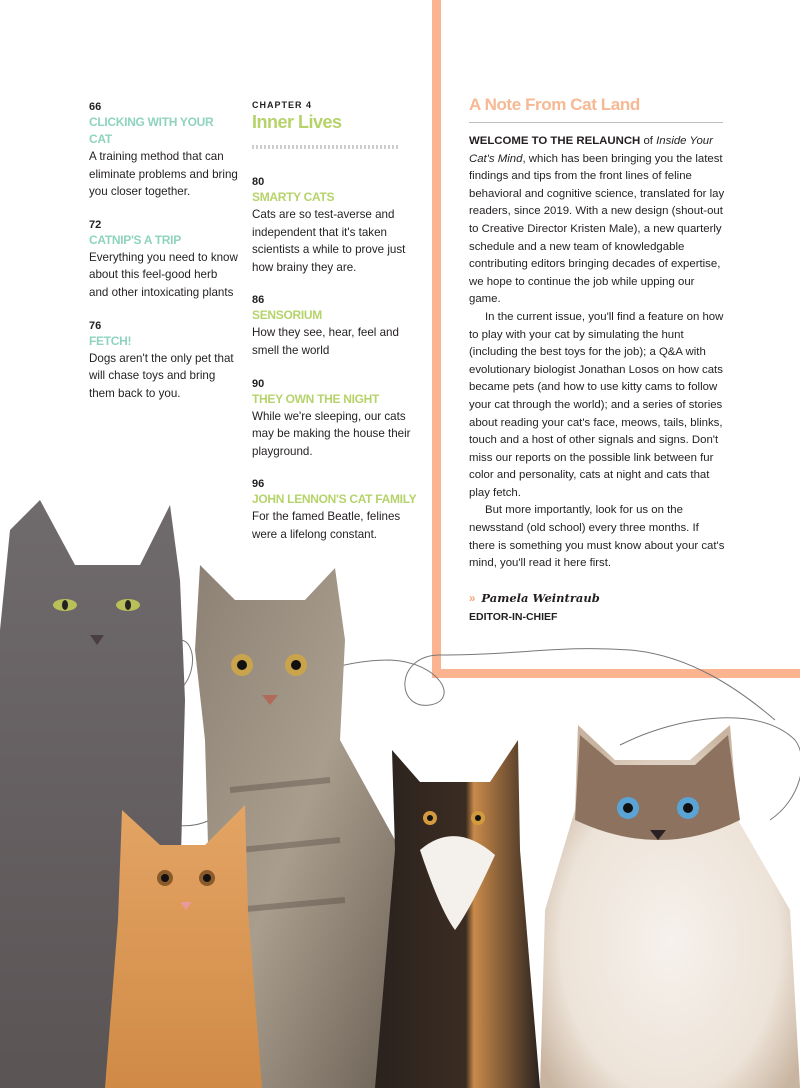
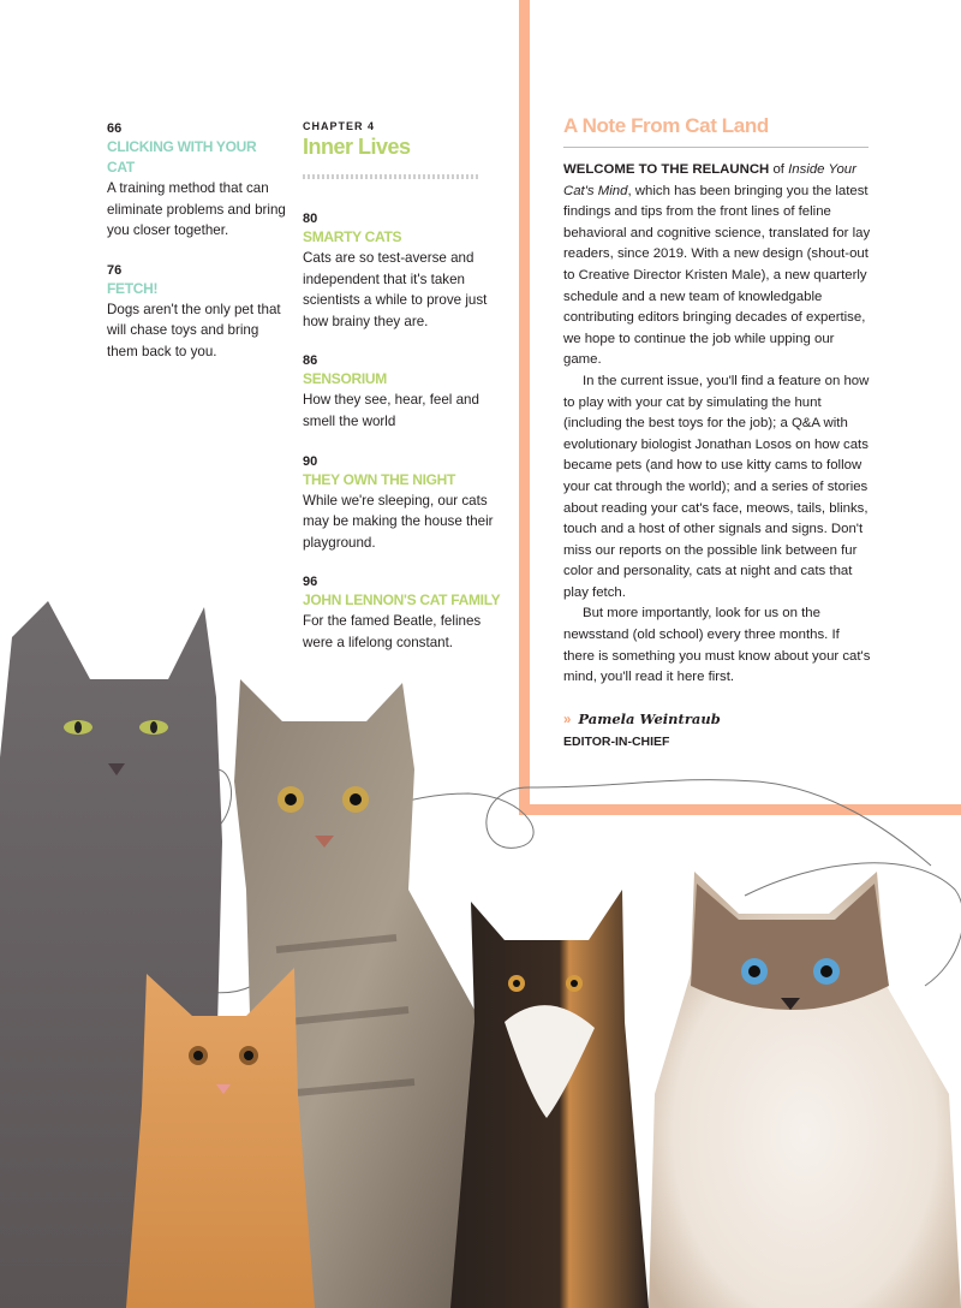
  66
  CLICKING WITH YOUR CAT
  A training method that can eliminate problems and bring you closer together.
- 72
- CATNIP'S A TRIP
- Everything you need to know about this feel-good herb and other intoxicating plants
  76
  FETCH!
  Dogs aren't the only pet that will chase toys and bring them back to you.
  CHAPTER 4
  Inner Lives
  80
  SMARTY CATS
  Cats are so test-averse and independent that it's taken scientists a while to prove just how brainy they are.
  86
  SENSORIUM
  How they see, hear, feel and smell the world
  90
  THEY OWN THE NIGHT
  While we're sleeping, our cats may be making the house their playground.
  96
  JOHN LENNON'S CAT FAMILY
  For the famed Beatle, felines were a lifelong constant.
  A Note From Cat Land
  WELCOME TO THE RELAUNCH of Inside Your Cat's Mind, which has been bringing you the latest findings and tips from the front lines of feline behavioral and cognitive science, translated for lay readers, since 2019. With a new design (shout-out to Creative Director Kristen Male), a new quarterly schedule and a new team of knowledgable contributing editors bringing decades of expertise, we hope to continue the job while upping our game.
  In the current issue, you'll find a feature on how to play with your cat by simulating the hunt (including the best toys for the job); a Q&A with evolutionary biologist Jonathan Losos on how cats became pets (and how to use kitty cams to follow your cat through the world); and a series of stories about reading your cat's face, meows, tails, blinks, touch and a host of other signals and signs. Don't miss our reports on the possible link between fur color and personality, cats at night and cats that play fetch.
  But more importantly, look for us on the newsstand (old school) every three months. If there is something you must know about your cat's mind, you'll read it here first.
  » Pamela Weintraub
  EDITOR-IN-CHIEF
